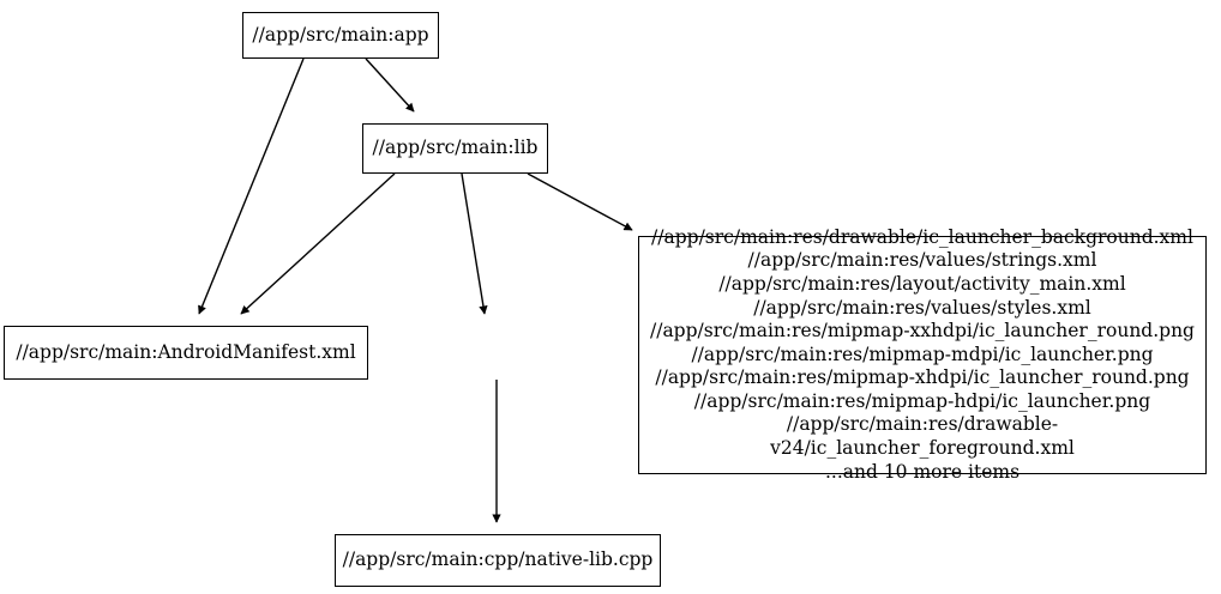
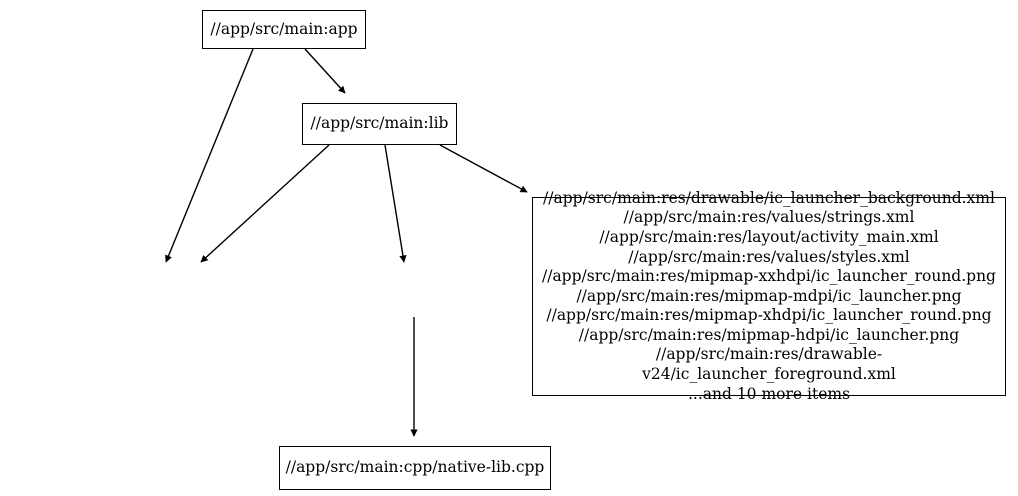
  //app/src/main:app
  //app/src/main:lib
- //app/src/main:AndroidManifest.xml
  //app/src/main:cpp/native-lib.cpp
  //app/src/main:res/drawable/ic_launcher_background.xml
  //app/src/main:res/values/strings.xml
  //app/src/main:res/layout/activity_main.xml
  //app/src/main:res/values/styles.xml
  //app/src/main:res/mipmap-xxhdpi/ic_launcher_round.png
  //app/src/main:res/mipmap-mdpi/ic_launcher.png
  //app/src/main:res/mipmap-xhdpi/ic_launcher_round.png
  //app/src/main:res/mipmap-hdpi/ic_launcher.png
  //app/src/main:res/drawable-v24/ic_launcher_foreground.xml
  ...and 10 more items
